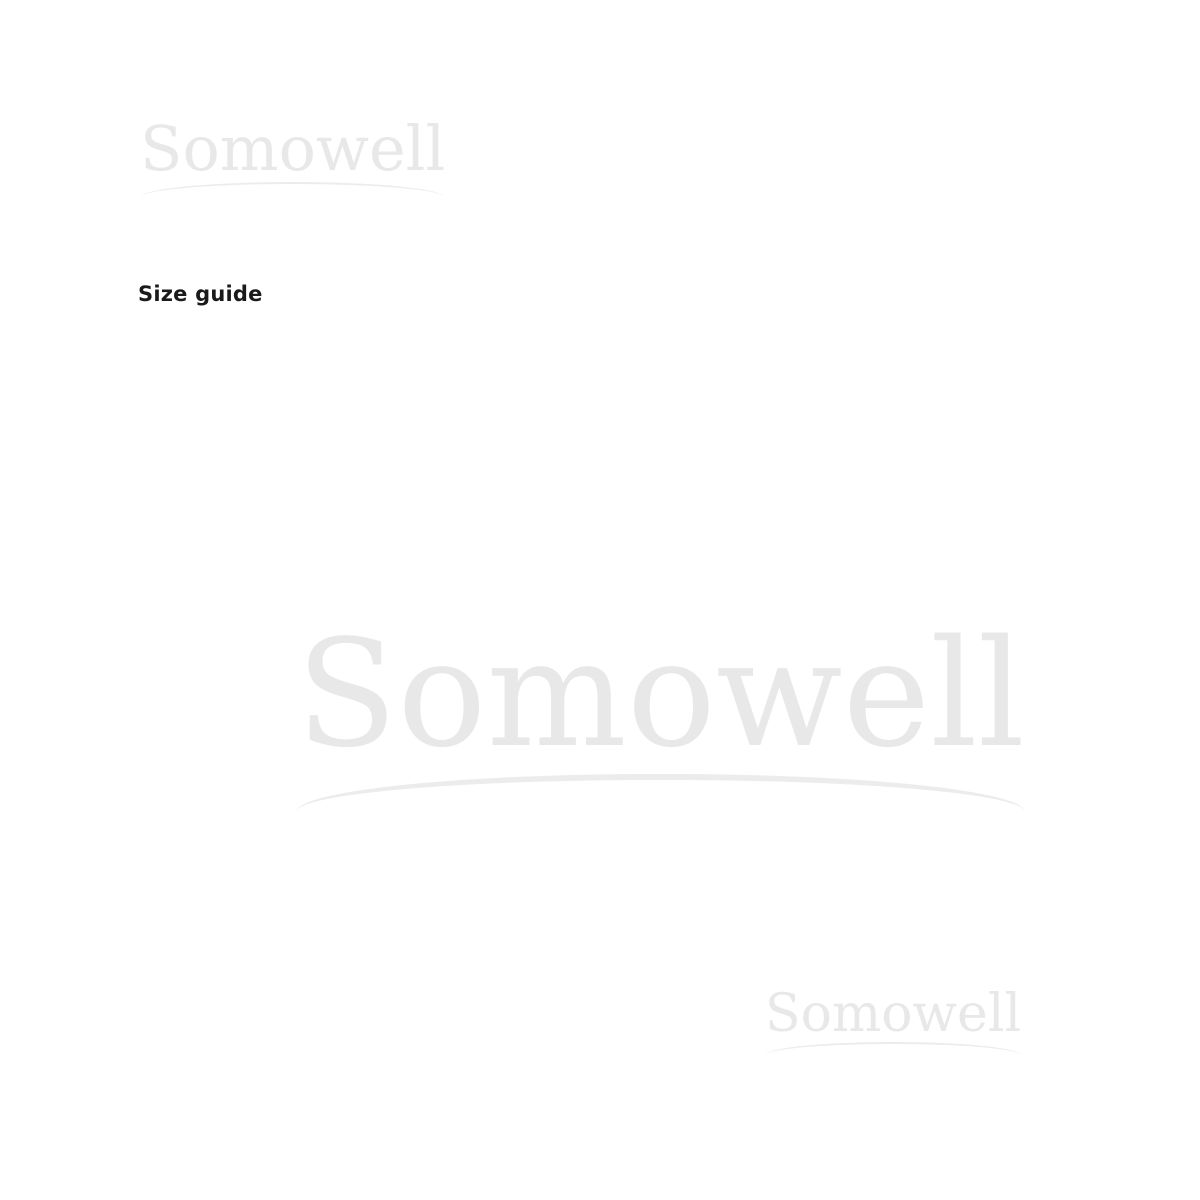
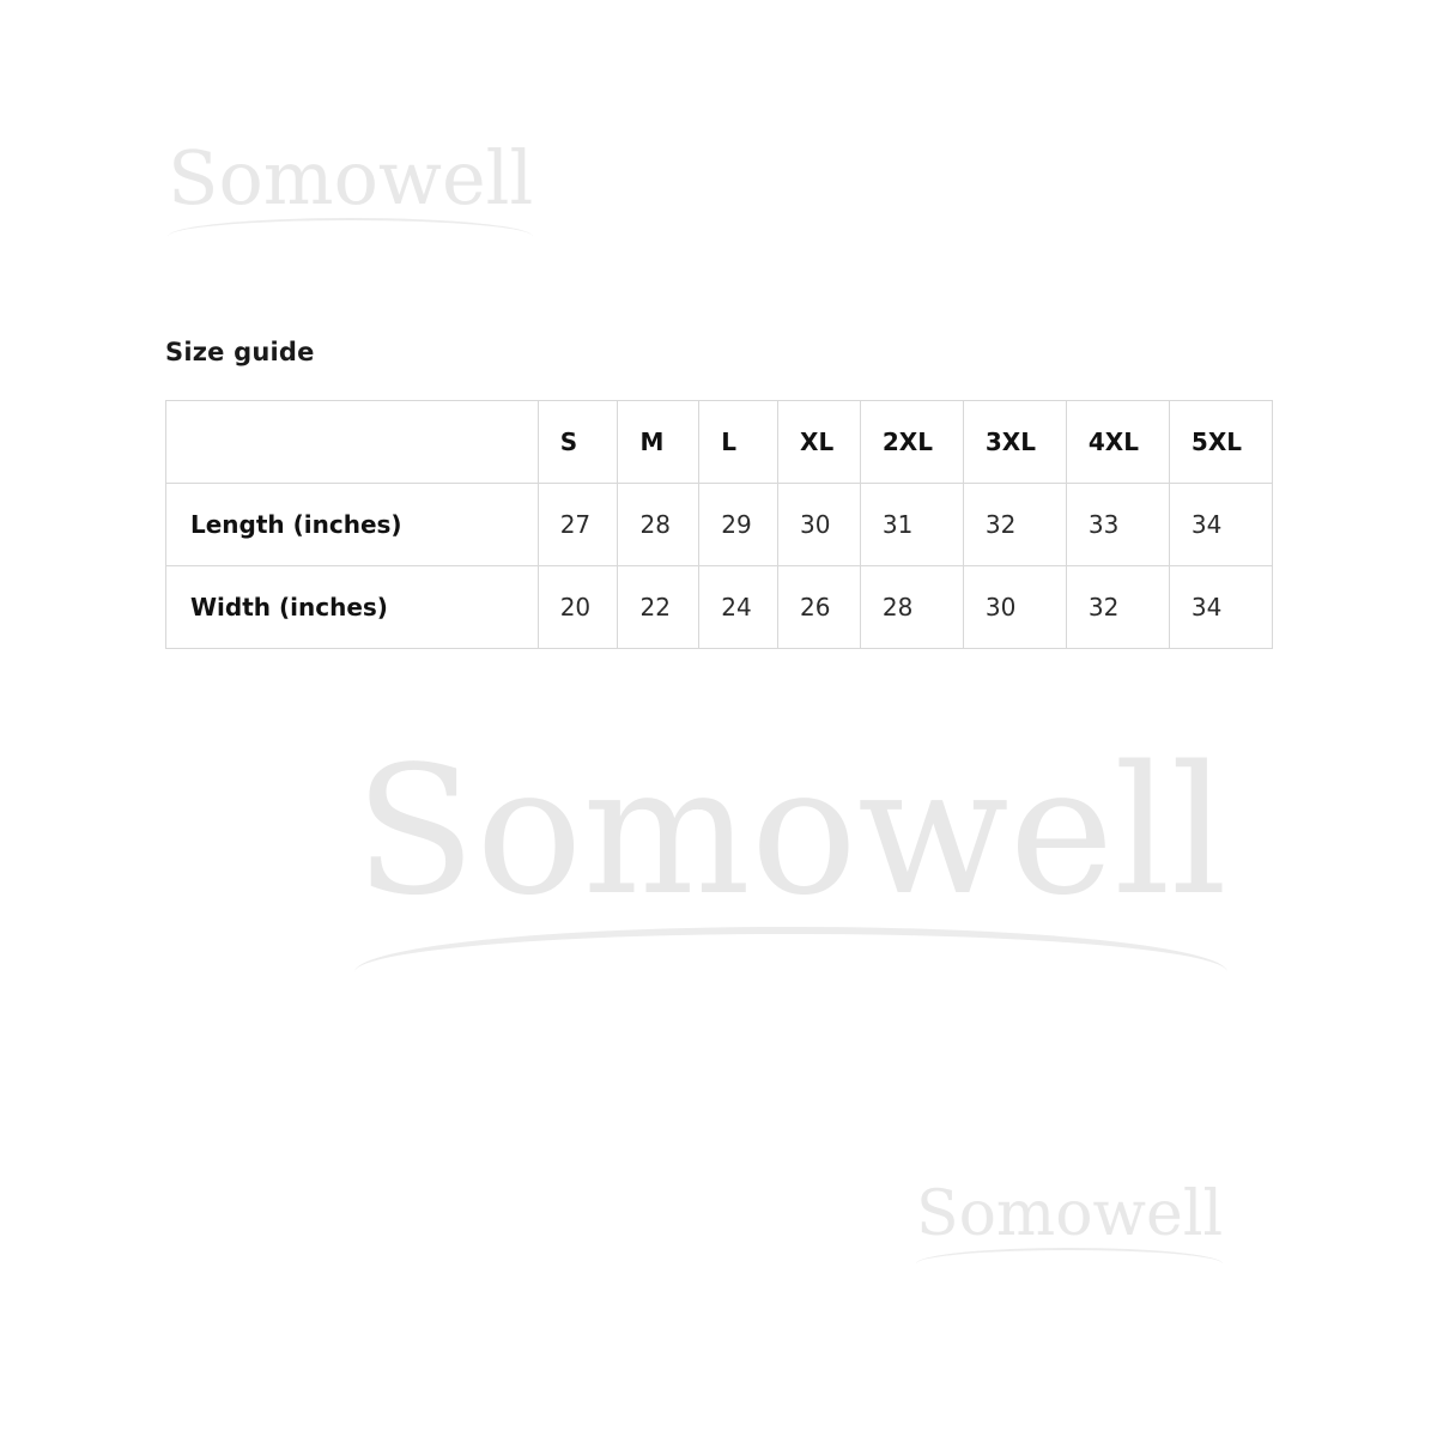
  Size guide
+ 	S	M	L	XL	2XL	3XL	4XL	5XL
+ Length (inches)	27	28	29	30	31	32	33	34
+ Width (inches)	20	22	24	26	28	30	32	34
